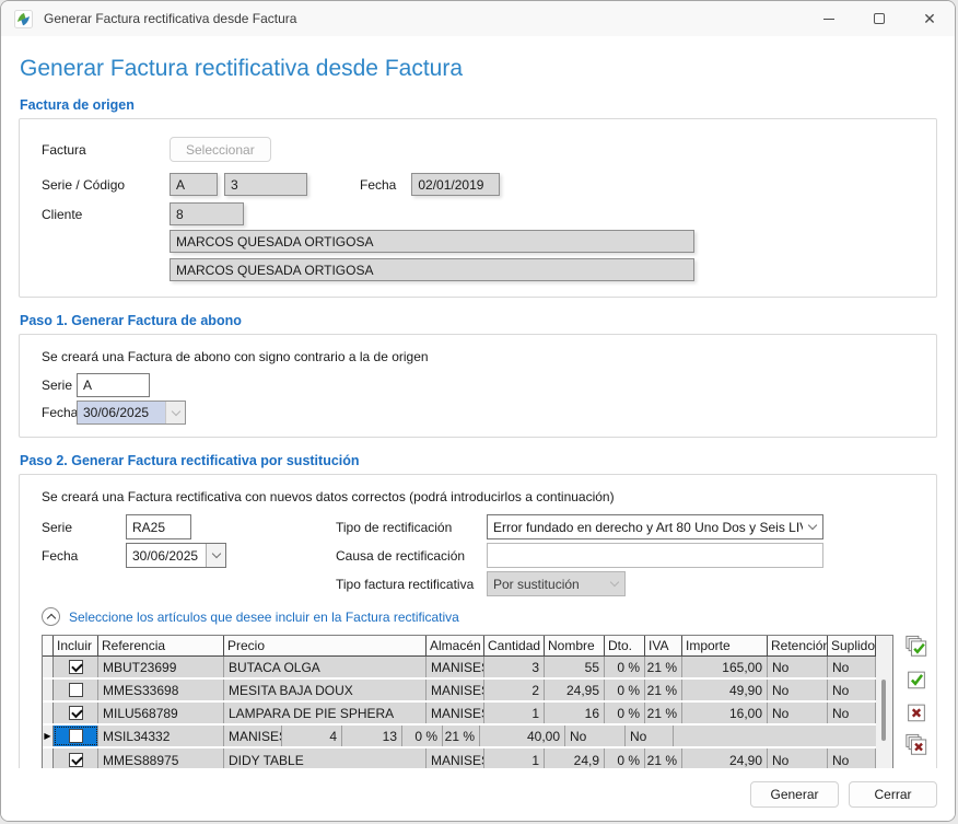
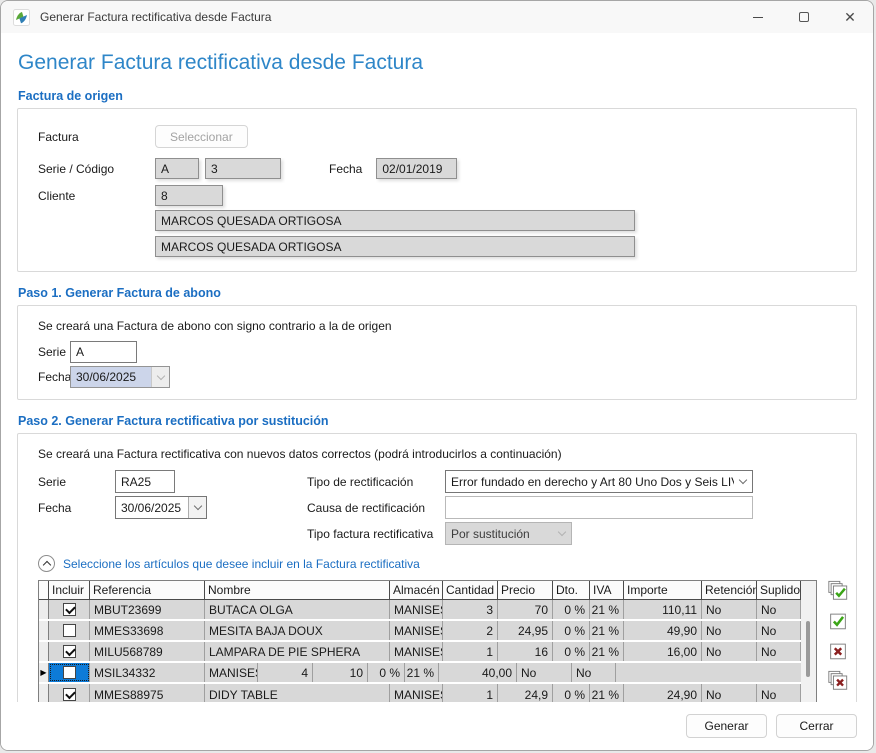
  Generar Factura rectificativa desde Factura
  ✕
  Generar Factura rectificativa desde Factura
  Factura de origen
  Factura
  Seleccionar
  Serie / Código
  A
  3
  Fecha
  02/01/2019
  Cliente
  8
  MARCOS QUESADA ORTIGOSA
  MARCOS QUESADA ORTIGOSA
  Paso 1. Generar Factura de abono
  Se creará una Factura de abono con signo contrario a la de origen
  Serie
  A
  Fecha
  30/06/2025
  Paso 2. Generar Factura rectificativa por sustitución
  Se creará una Factura rectificativa con nuevos datos correctos (podrá introducirlos a continuación)
  Serie
  RA25
  Fecha
  30/06/2025
  Tipo de rectificación
  Error fundado en derecho y Art 80 Uno Dos y Seis LI
  Causa de rectificación
  Tipo factura rectificativa
  Por sustitución
  Seleccione los artículos que desee incluir en la Factura rectificativa
  Incluir
  Referencia
- Precio
+ Nombre
  Almacén
  Cantidad
- Nombre
+ Precio
  Dto.
  IVA
  Importe
  Retención
  Suplido
  MBUT23699
  BUTACA OLGA
  MANISE
  3
- 55
+ 70
  0 %
  21 %
- 165,00
+ 110,11
  No
  No
  MMES33698
  MESITA BAJA DOUX
  MANISE
  2
  24,95
  0 %
  21 %
  49,90
  No
  No
  MILU568789
  LAMPARA DE PIE SPHERA
  MANISE
  1
  16
  0 %
  21 %
  16,00
  No
  No
  ▶
  MSIL34332
  MANISE
  4
- 13
+ 10
  0 %
  21 %
  40,00
  No
  No
  MMES88975
  DIDY TABLE
  MANISE
  1
  24,9
  0 %
  21 %
  24,90
  No
  No
  Generar
  Cerrar
